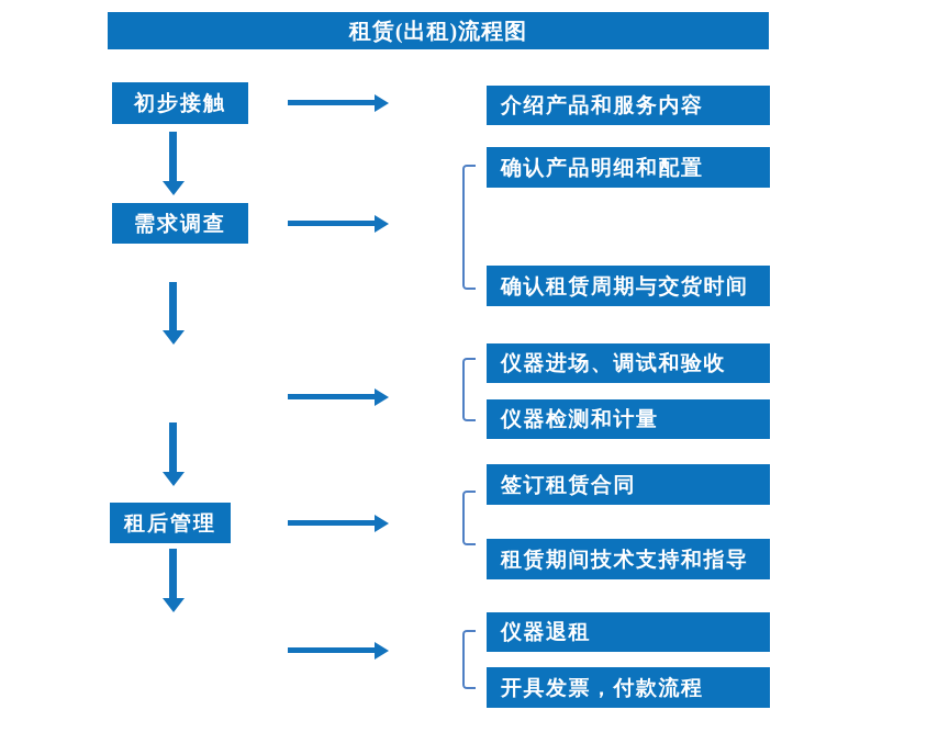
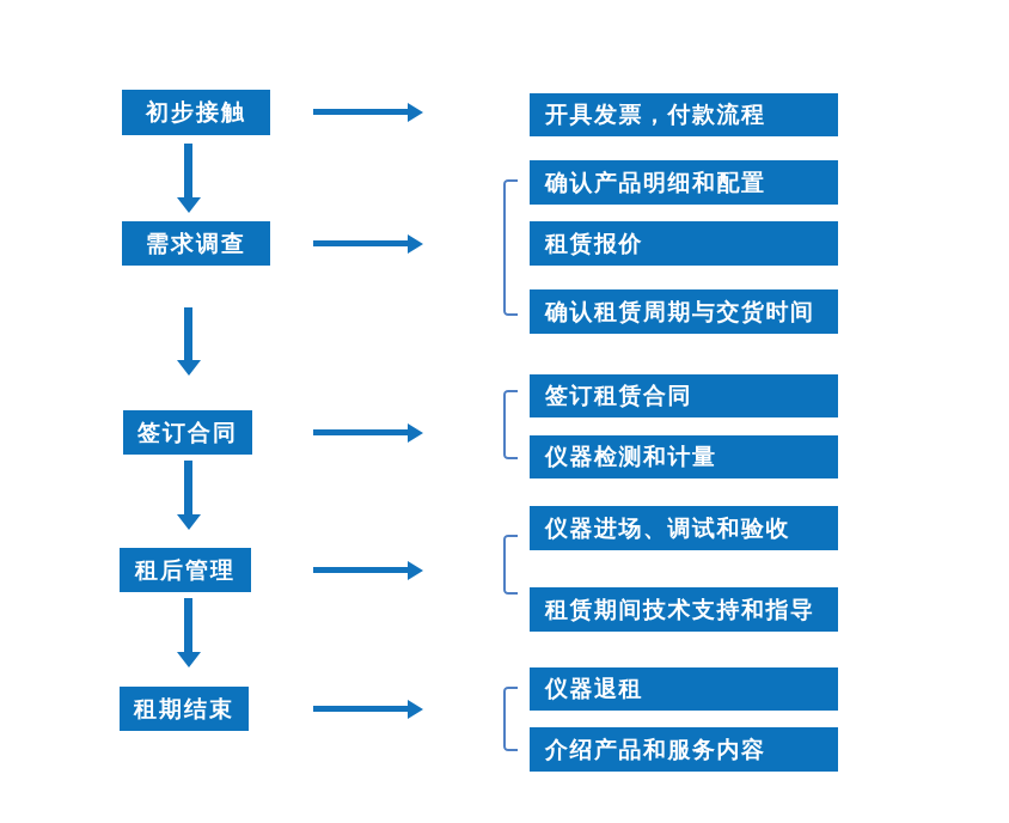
- 租赁(出租)流程图
  初步接触
  需求调查
+ 签订合同
  租后管理
+ 租期结束
- 介绍产品和服务内容
+ 开具发票，付款流程
  确认产品明细和配置
+ 租赁报价
  确认租赁周期与交货时间
- 仪器进场、调试和验收
+ 签订租赁合同
  仪器检测和计量
- 签订租赁合同
+ 仪器进场、调试和验收
  租赁期间技术支持和指导
  仪器退租
- 开具发票，付款流程
+ 介绍产品和服务内容
